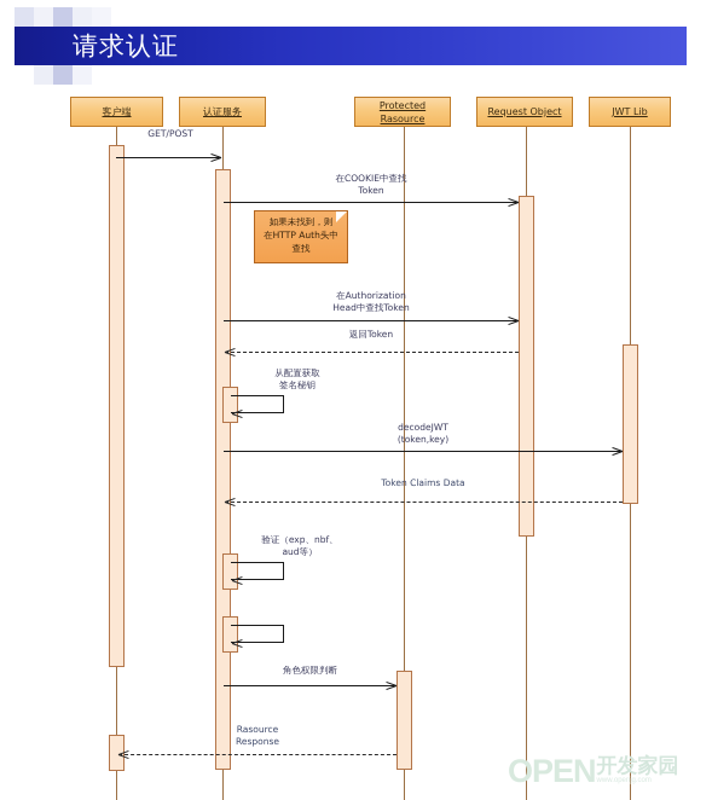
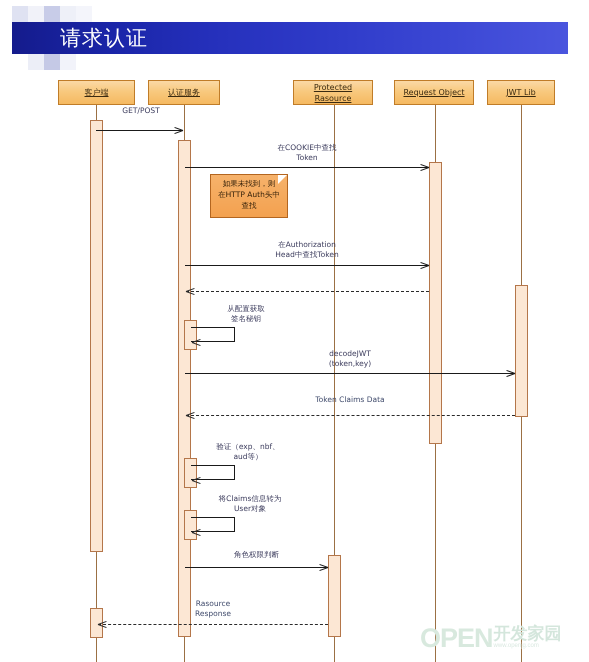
  请求认证
  客户端
  认证服务
  Protected
  Rasource
  Request Object
  JWT Lib
  GET/POST
  在COOKIE中查找
  Token
  如果未找到，则
  在HTTP Auth头中
  查找
  在Authorization
  Head中查找Token
- 返回Token
  从配置获取
  签名秘钥
  decodeJWT
  (token,key)
  Token Claims Data
  验证（exp、nbf、
  aud等）
+ 将Claims信息转为
+ User对象
  角色权限判断
  Rasource
  Response
  OPEN
  开发家园
